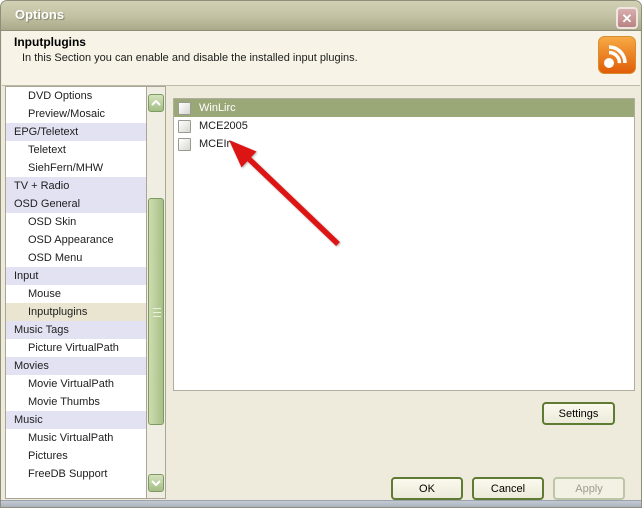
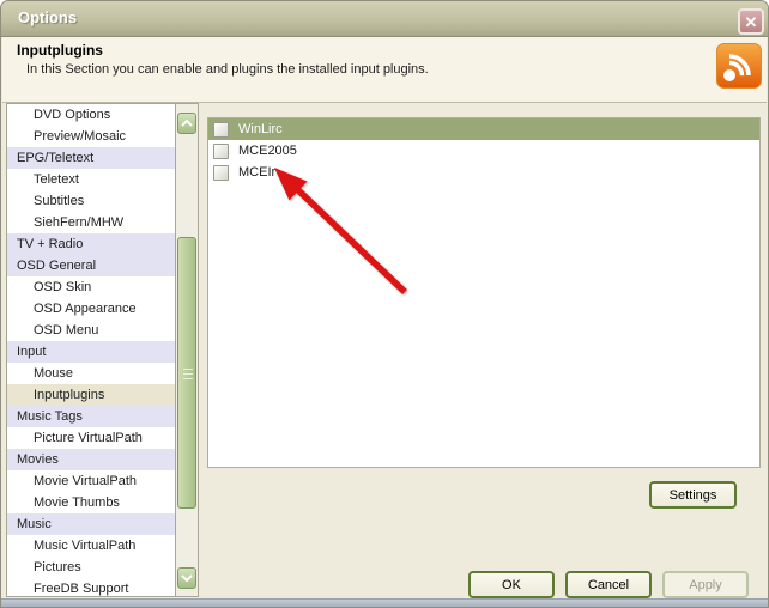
  Options
  ✕
  Inputplugins
- In this Section you can enable and disable the installed input plugins.
+ In this Section you can enable and plugins the installed input plugins.
  DVD Options
  Preview/Mosaic
  EPG/Teletext
  Teletext
+ Subtitles
  SiehFern/MHW
  TV + Radio
  OSD General
  OSD Skin
  OSD Appearance
  OSD Menu
  Input
  Mouse
  Inputplugins
  Music Tags
  Picture VirtualPath
  Movies
  Movie VirtualPath
  Movie Thumbs
  Music
  Music VirtualPath
  Pictures
  FreeDB Support
  WinLirc
  MCE2005
  MCEIr
  Settings
  OK
  Cancel
  Apply
